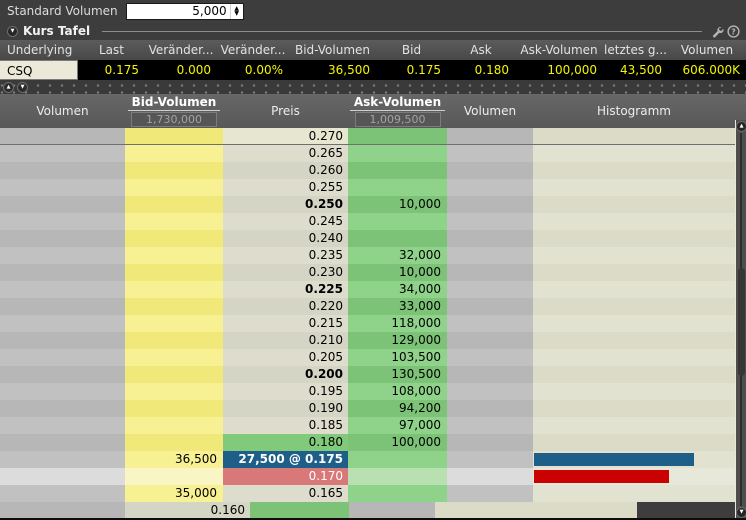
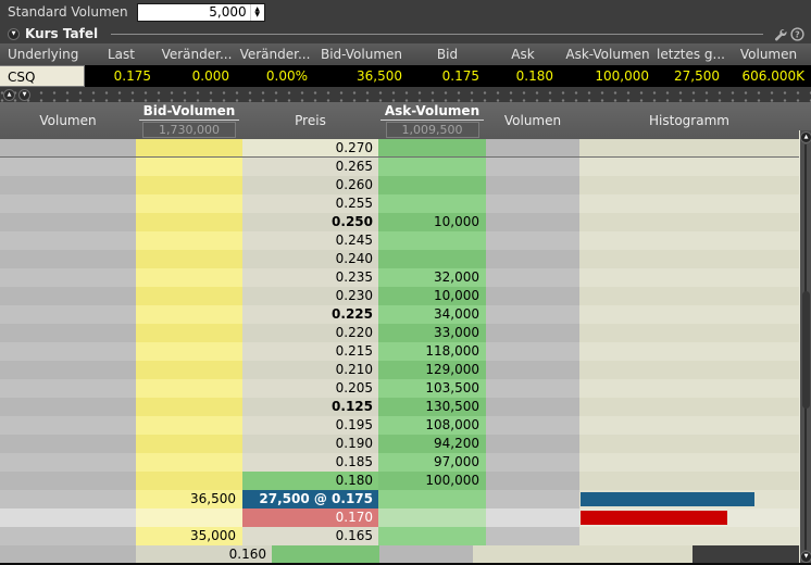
  Standard Volumen
  5,000
  Kurs Tafel
  ?
  Underlying
  Last
  Veränder...
  Veränder...
  Bid-Volumen
  Bid
  Ask
  Ask-Volumen
  letztes g...
  Volumen
  CSQ
  0.175
  0.000
  0.00%
  36,500
  0.175
  0.180
  100,000
- 43,500
+ 27,500
  606.000K
  Volumen
  Bid-Volumen
  1,730,000
  Preis
  Ask-Volumen
  1,009,500
  Volumen
  Histogramm
  0.270
  0.265
  0.260
  0.255
  0.250
  10,000
  0.245
  0.240
  0.235
  32,000
  0.230
  10,000
  0.225
  34,000
  0.220
  33,000
  0.215
  118,000
  0.210
  129,000
  0.205
  103,500
- 0.200
+ 0.125
  130,500
  0.195
  108,000
  0.190
  94,200
  0.185
  97,000
  0.180
  100,000
  36,500
  27,500 @ 0.175
  0.170
  35,000
  0.165
  0.160
